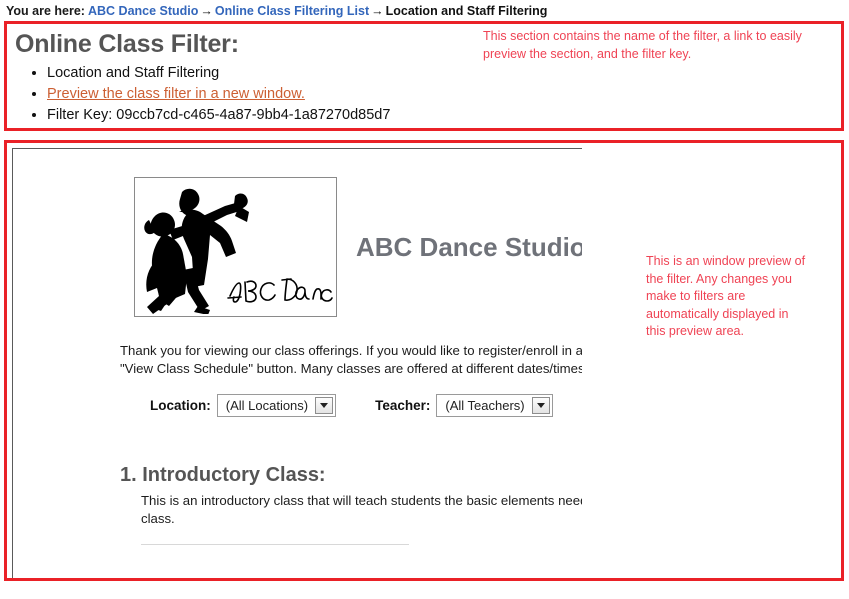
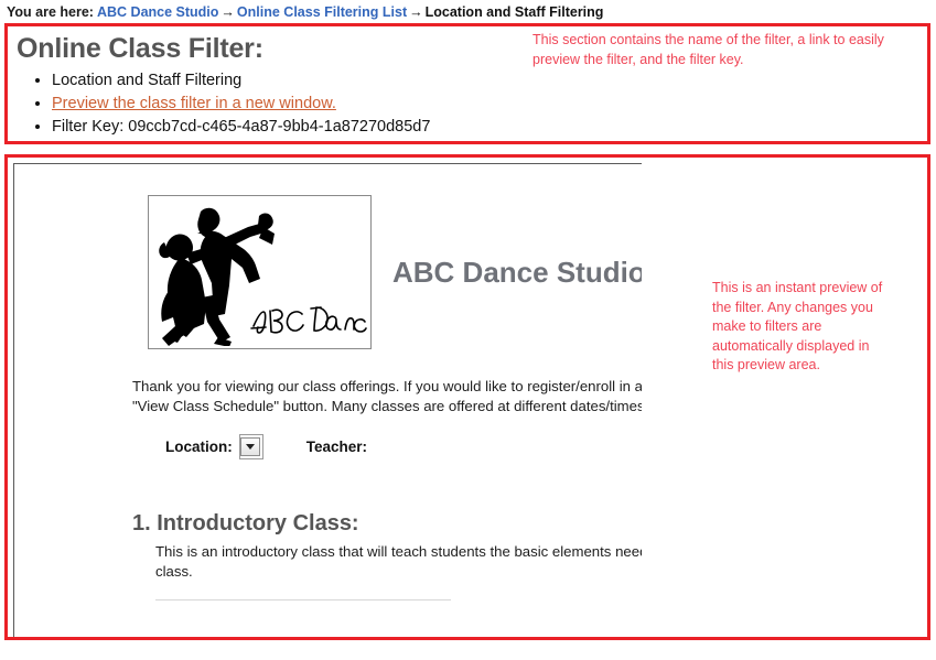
  You are here: ABC Dance Studio → Online Class Filtering List → Location and Staff Filtering
  Online Class Filter:
  Location and Staff Filtering
  Preview the class filter in a new window.
  Filter Key: 09ccb7cd-c465-4a87-9bb4-1a87270d85d7
- This section contains the name of the filter, a link to easily preview the section, and the filter key.
+ This section contains the name of the filter, a link to easily preview the filter, and the filter key.
  ABC Dance Studio
  Thank you for viewing our class offerings. If you would like to register/enroll in a
  "View Class Schedule" button. Many classes are offered at different dates/times
  Location:
- (All Locations)
  Teacher:
- (All Teachers)
  1. Introductory Class:
  This is an introductory class that will teach students the basic elements nee
  class.
- This is an window preview of the filter. Any changes you make to filters are automatically displayed in this preview area.
+ This is an instant preview of the filter. Any changes you make to filters are automatically displayed in this preview area.
